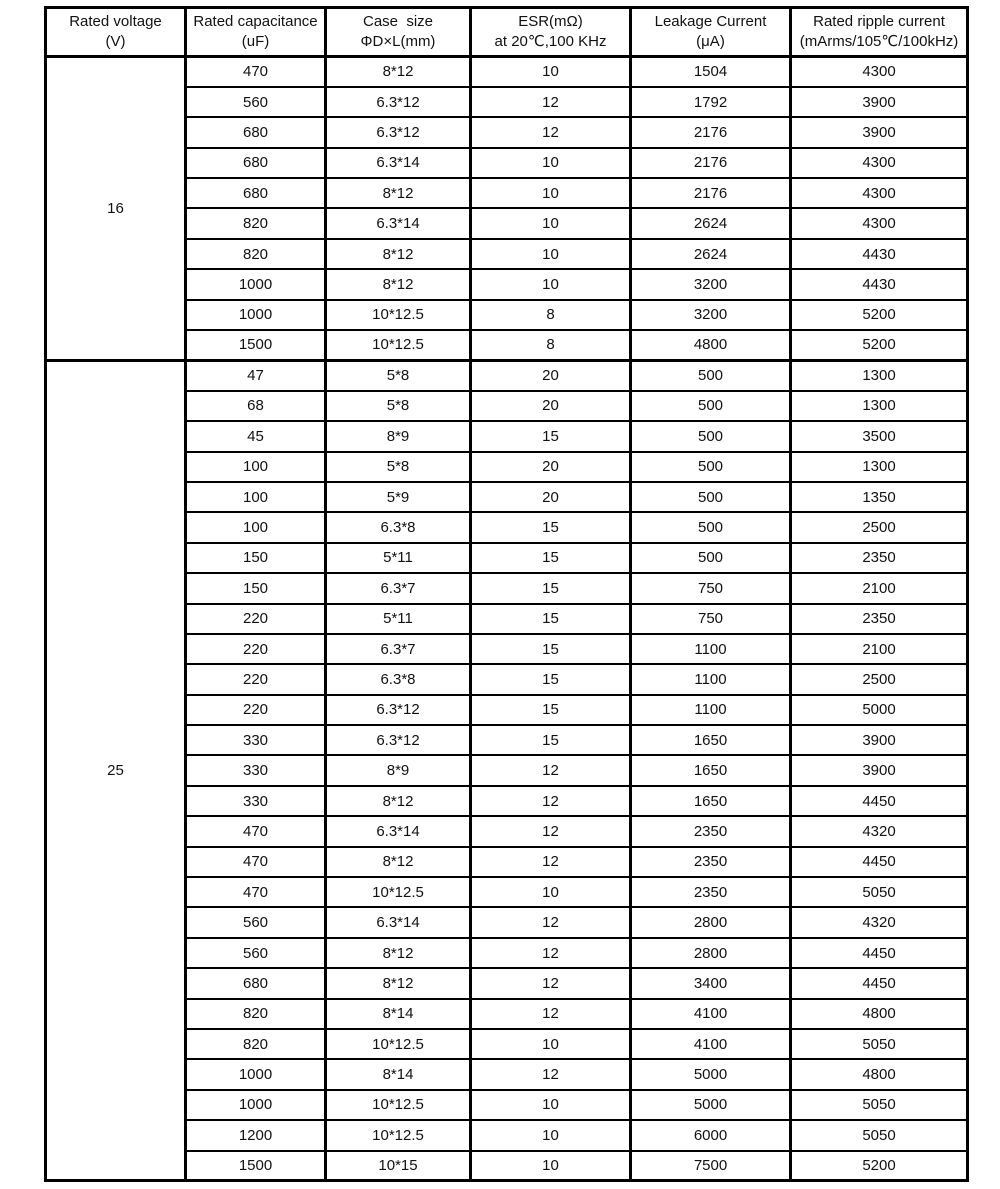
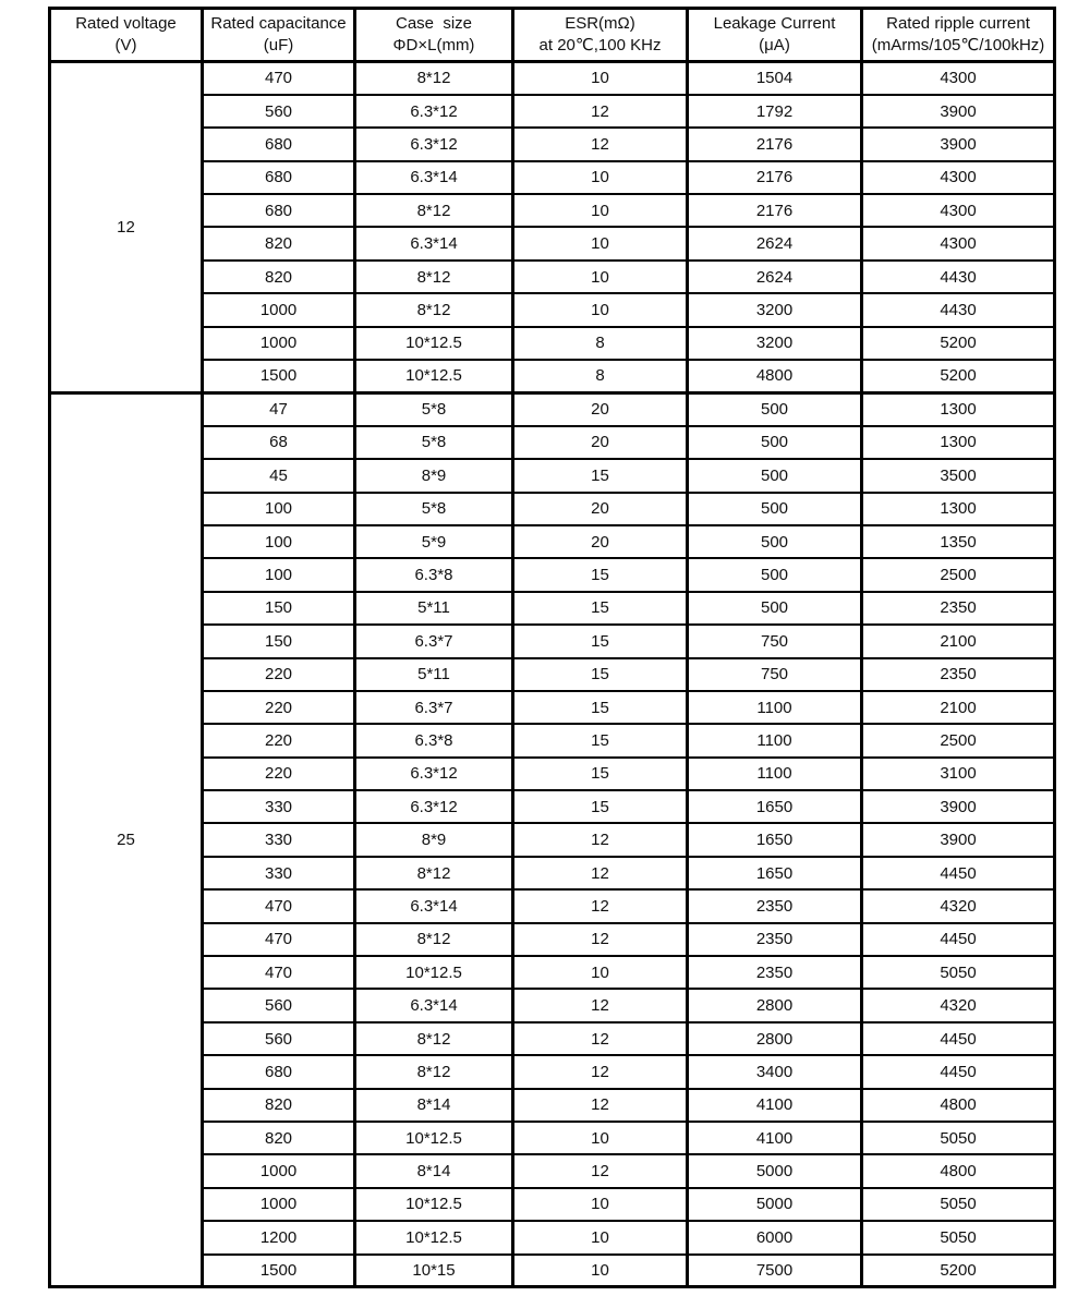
  Rated voltage (V)	Rated capacitance (uF)	Case size ΦD×L(mm)	ESR(mΩ) at 20℃,100 KHz	Leakage Current (μA)	Rated ripple current (mArms/105℃/100kHz)
- 16	470	8*12	10	1504	4300
+ 12	470	8*12	10	1504	4300
  560	6.3*12	12	1792	3900
  680	6.3*12	12	2176	3900
  680	6.3*14	10	2176	4300
  680	8*12	10	2176	4300
  820	6.3*14	10	2624	4300
  820	8*12	10	2624	4430
  1000	8*12	10	3200	4430
  1000	10*12.5	8	3200	5200
  1500	10*12.5	8	4800	5200
  25	47	5*8	20	500	1300
  68	5*8	20	500	1300
  45	8*9	15	500	3500
  100	5*8	20	500	1300
  100	5*9	20	500	1350
  100	6.3*8	15	500	2500
  150	5*11	15	500	2350
  150	6.3*7	15	750	2100
  220	5*11	15	750	2350
  220	6.3*7	15	1100	2100
  220	6.3*8	15	1100	2500
- 220	6.3*12	15	1100	5000
+ 220	6.3*12	15	1100	3100
  330	6.3*12	15	1650	3900
  330	8*9	12	1650	3900
  330	8*12	12	1650	4450
  470	6.3*14	12	2350	4320
  470	8*12	12	2350	4450
  470	10*12.5	10	2350	5050
  560	6.3*14	12	2800	4320
  560	8*12	12	2800	4450
  680	8*12	12	3400	4450
  820	8*14	12	4100	4800
  820	10*12.5	10	4100	5050
  1000	8*14	12	5000	4800
  1000	10*12.5	10	5000	5050
  1200	10*12.5	10	6000	5050
  1500	10*15	10	7500	5200
